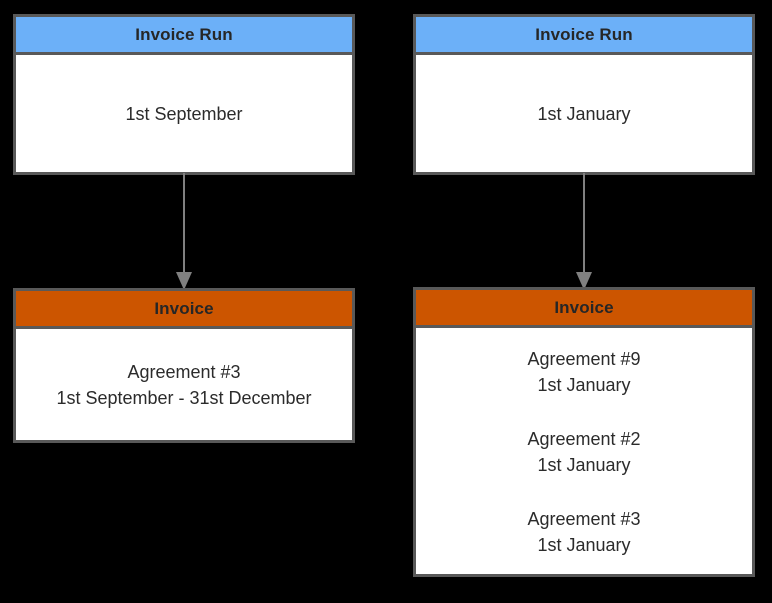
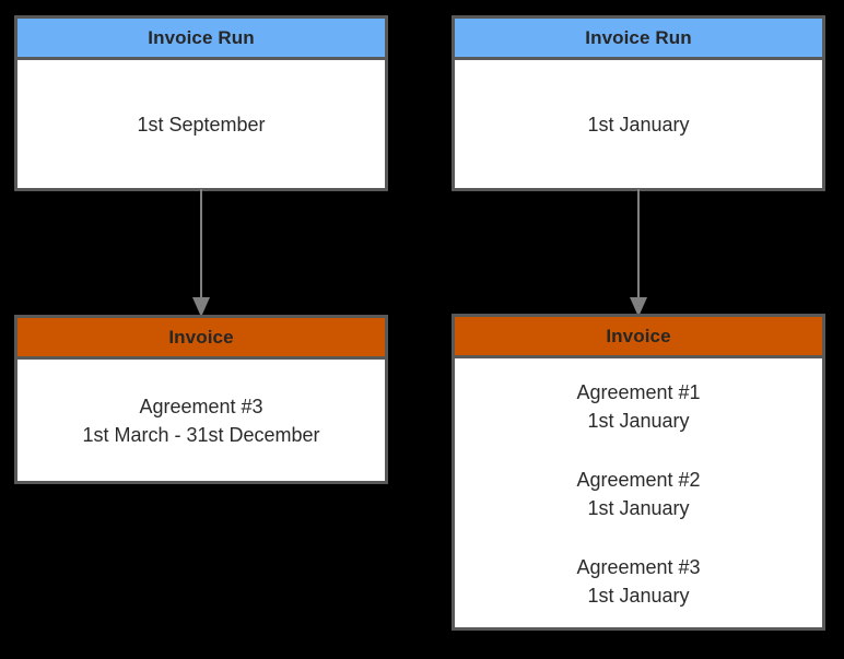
  Invoice Run
  1st September
  Invoice
  Agreement #3
- 1st September - 31st December
+ 1st March - 31st December
  Invoice Run
  1st January
  Invoice
- Agreement #9
+ Agreement #1
  1st January
  Agreement #2
  1st January
  Agreement #3
  1st January
